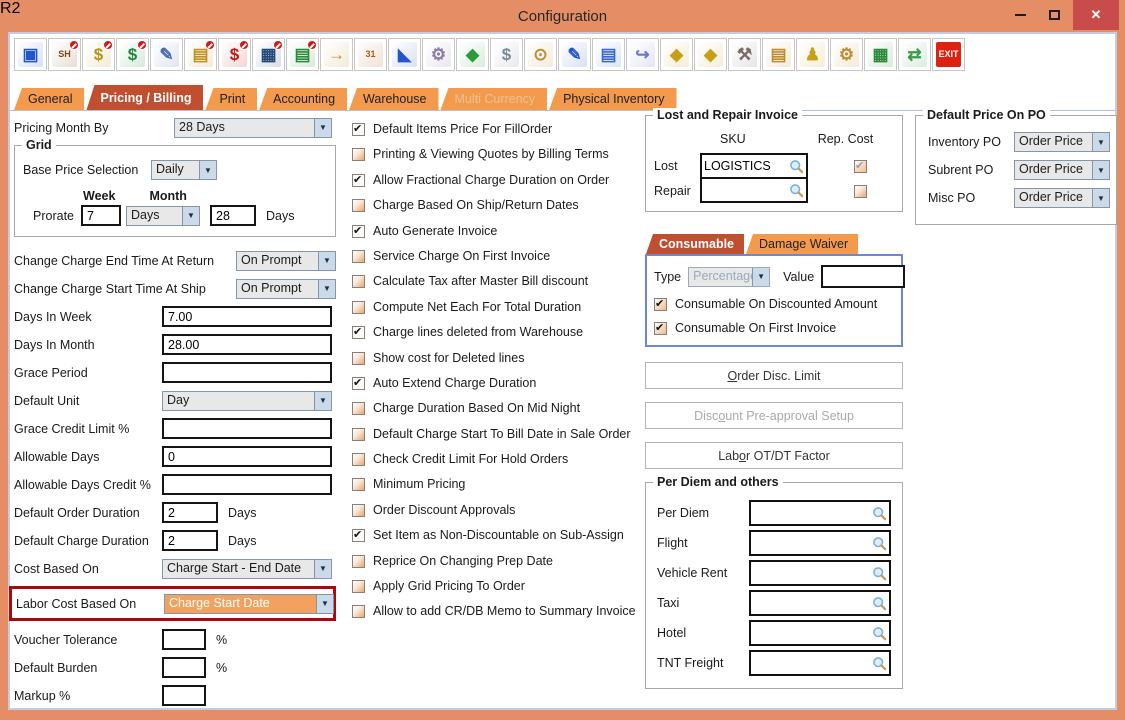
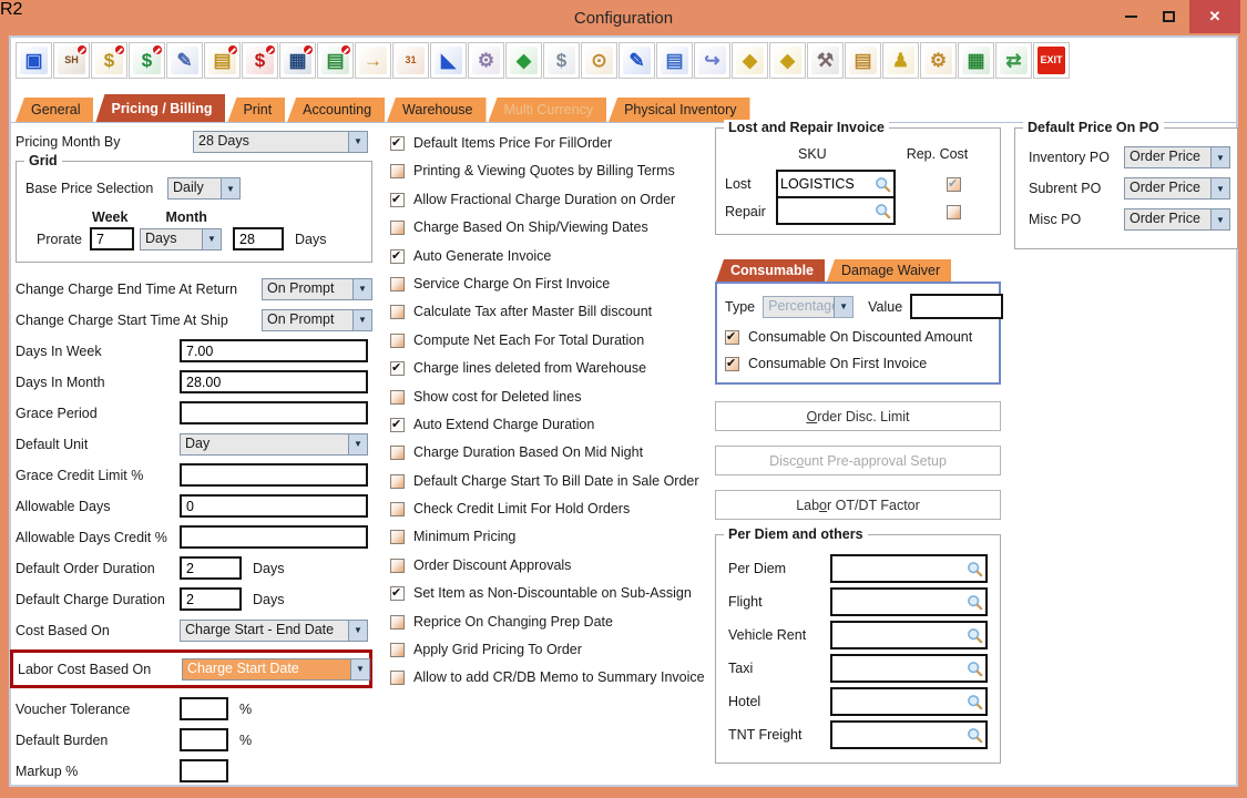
  R2
  Configuration
  ✕
  ▣
  SH
  $
  $
  ✎
  ▤
  $
  ▦
  ▤
  →
  31
  ◣
  ⚙
  ◆
  $
  ⊙
  ✎
  ▤
  ↪
  ◆
  ◆
  ⚒
  ▤
  ♟
  ⚙
  ▦
  ⇄
  EXIT
  General
  Pricing / Billing
  Print
  Accounting
  Warehouse
  Multi Currency
  Physical Inventory
  Pricing Month By
  28 Days
  ▼
  Grid
  Base Price Selection
  Daily
  ▼
  Week
  Month
  Prorate
  7
  Days
  ▼
  28
  Days
  Change Charge End Time At Return
  On Prompt
  ▼
  Change Charge Start Time At Ship
  On Prompt
  ▼
  Days In Week
  7.00
  Days In Month
  28.00
  Grace Period
  Default Unit
  Day
  ▼
  Grace Credit Limit %
  Allowable Days
  0
  Allowable Days Credit %
  Default Order Duration
  2
  Days
  Default Charge Duration
  2
  Days
  Cost Based On
  Charge Start - End Date
  ▼
  Labor Cost Based On
  Charge Start Date
  ▼
  Voucher Tolerance
  %
  Default Burden
  %
  Markup %
  Default Items Price For FillOrder
  Printing & Viewing Quotes by Billing Terms
  Allow Fractional Charge Duration on Order
- Charge Based On Ship/Return Dates
+ Charge Based On Ship/Viewing Dates
  Auto Generate Invoice
  Service Charge On First Invoice
  Calculate Tax after Master Bill discount
  Compute Net Each For Total Duration
  Charge lines deleted from Warehouse
  Show cost for Deleted lines
  Auto Extend Charge Duration
  Charge Duration Based On Mid Night
  Default Charge Start To Bill Date in Sale Order
  Check Credit Limit For Hold Orders
  Minimum Pricing
  Order Discount Approvals
  Set Item as Non-Discountable on Sub-Assign
  Reprice On Changing Prep Date
  Apply Grid Pricing To Order
  Allow to add CR/DB Memo to Summary Invoice
  Lost and Repair Invoice
  SKU
  Rep. Cost
  Lost
  LOGISTICS
  Repair
  Consumable
  Damage Waiver
  Type
  Percentag
  ▼
  Value
  Consumable On Discounted Amount
  Consumable On First Invoice
  O
  rder Disc. Limit
  Disc
  o
  unt Pre-approval Setup
  Lab
  o
  r OT/DT Factor
  Per Diem and others
  Per Diem
  Flight
  Vehicle Rent
  Taxi
  Hotel
  TNT Freight
  Default Price On PO
  Inventory PO
  Order Price
  ▼
  Subrent PO
  Order Price
  ▼
  Misc PO
  Order Price
  ▼
